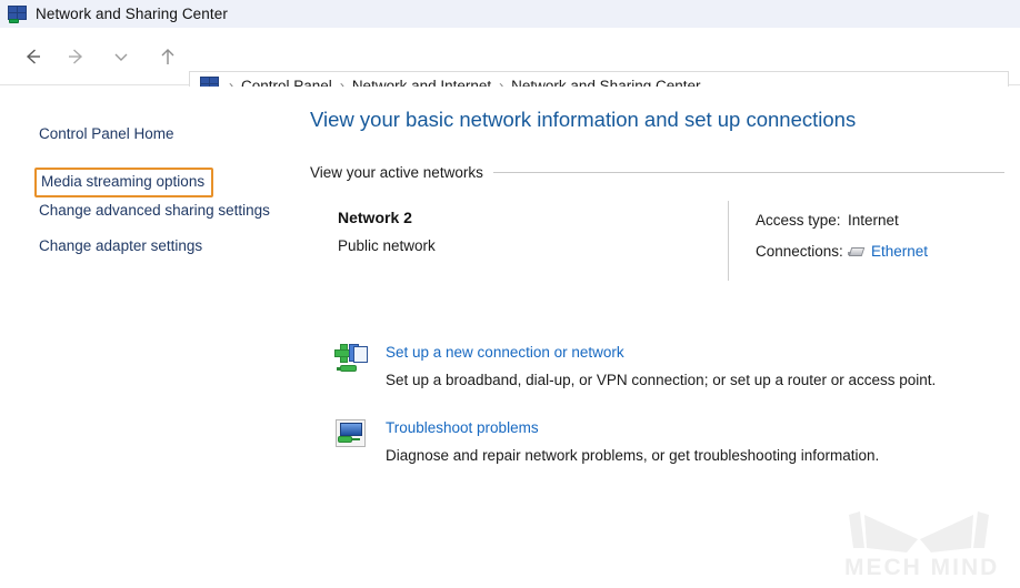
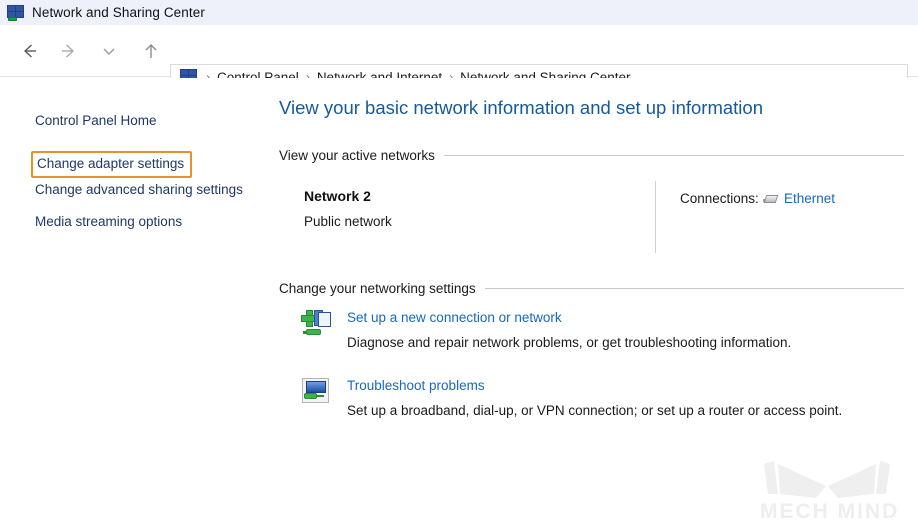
  Network and Sharing Center
  ›
  Control Panel
  ›
  Network and Internet
  ›
  Network and Sharing Center
  Control Panel Home
- Media streaming options
+ Change adapter settings
  Change advanced sharing settings
- Change adapter settings
+ Media streaming options
- View your basic network information and set up connections
+ View your basic network information and set up information
  View your active networks
  Network 2
  Public network
- Access type:
- Internet
  Connections:
  Ethernet
+ Change your networking settings
  Set up a new connection or network
- Set up a broadband, dial-up, or VPN connection; or set up a router or access point.
+ Diagnose and repair network problems, or get troubleshooting information.
  Troubleshoot problems
- Diagnose and repair network problems, or get troubleshooting information.
+ Set up a broadband, dial-up, or VPN connection; or set up a router or access point.
